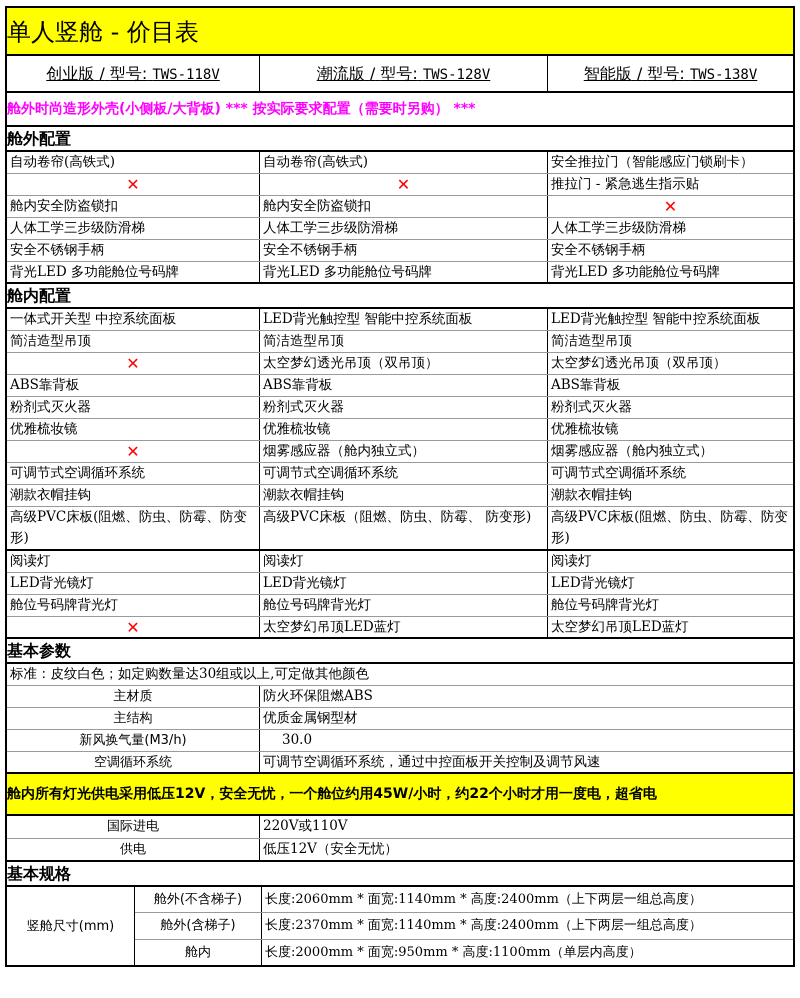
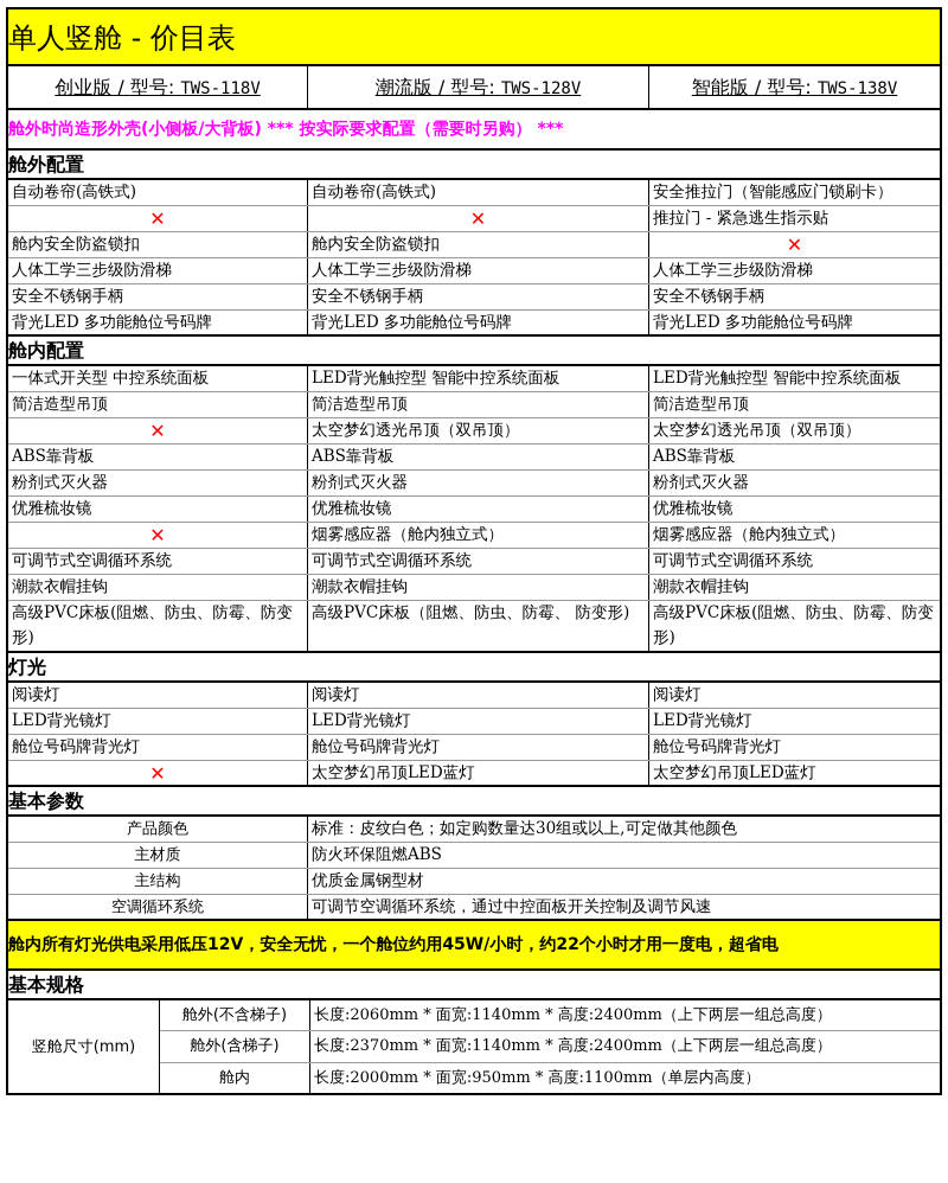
  单人竖舱 - 价目表
  创业版 / 型号: TWS-118V
  潮流版 / 型号: TWS-128V
  智能版 / 型号: TWS-138V
  舱外时尚造形外壳(小侧板/大背板) *** 按实际要求配置（需要时另购） ***
  舱外配置
  自动卷帘(高铁式)
  自动卷帘(高铁式)
  安全推拉门（智能感应门锁刷卡）
  ✕
  ✕
  推拉门 - 紧急逃生指示贴
  舱内安全防盗锁扣
  舱内安全防盗锁扣
  ✕
  人体工学三步级防滑梯
  人体工学三步级防滑梯
  人体工学三步级防滑梯
  安全不锈钢手柄
  安全不锈钢手柄
  安全不锈钢手柄
  背光LED 多功能舱位号码牌
  背光LED 多功能舱位号码牌
  背光LED 多功能舱位号码牌
  舱内配置
  一体式开关型 中控系统面板
  LED背光触控型 智能中控系统面板
  LED背光触控型 智能中控系统面板
  简洁造型吊顶
  简洁造型吊顶
  简洁造型吊顶
  ✕
  太空梦幻透光吊顶（双吊顶）
  太空梦幻透光吊顶（双吊顶）
  ABS靠背板
  ABS靠背板
  ABS靠背板
  粉剂式灭火器
  粉剂式灭火器
  粉剂式灭火器
  优雅梳妆镜
  优雅梳妆镜
  优雅梳妆镜
  ✕
  烟雾感应器（舱内独立式）
  烟雾感应器（舱内独立式）
  可调节式空调循环系统
  可调节式空调循环系统
  可调节式空调循环系统
  潮款衣帽挂钩
  潮款衣帽挂钩
  潮款衣帽挂钩
  高级PVC床板(阻燃、防虫、防霉、防变形)
  高级PVC床板（阻燃、防虫、防霉、 防变形)
  高级PVC床板(阻燃、防虫、防霉、防变形)
+ 灯光
  阅读灯
  阅读灯
  阅读灯
  LED背光镜灯
  LED背光镜灯
  LED背光镜灯
  舱位号码牌背光灯
  舱位号码牌背光灯
  舱位号码牌背光灯
  ✕
  太空梦幻吊顶LED蓝灯
  太空梦幻吊顶LED蓝灯
  基本参数
+ 产品颜色
  标准：皮纹白色；如定购数量达30组或以上,可定做其他颜色
  主材质
  防火环保阻燃ABS
  主结构
  优质金属钢型材
- 新风换气量(M3/h)
- 30.0
  空调循环系统
  可调节空调循环系统，通过中控面板开关控制及调节风速
  舱内所有灯光供电采用低压12V，安全无忧，一个舱位约用45W/小时，约22个小时才用一度电，超省电
- 国际进电
- 220V或110V
- 供电
- 低压12V（安全无忧）
  基本规格
  竖舱尺寸(mm)
  舱外(不含梯子)
  长度:2060mm * 面宽:1140mm * 高度:2400mm（上下两层一组总高度）
  舱外(含梯子)
  长度:2370mm * 面宽:1140mm * 高度:2400mm（上下两层一组总高度）
  舱内
  长度:2000mm * 面宽:950mm * 高度:1100mm（单层内高度）
